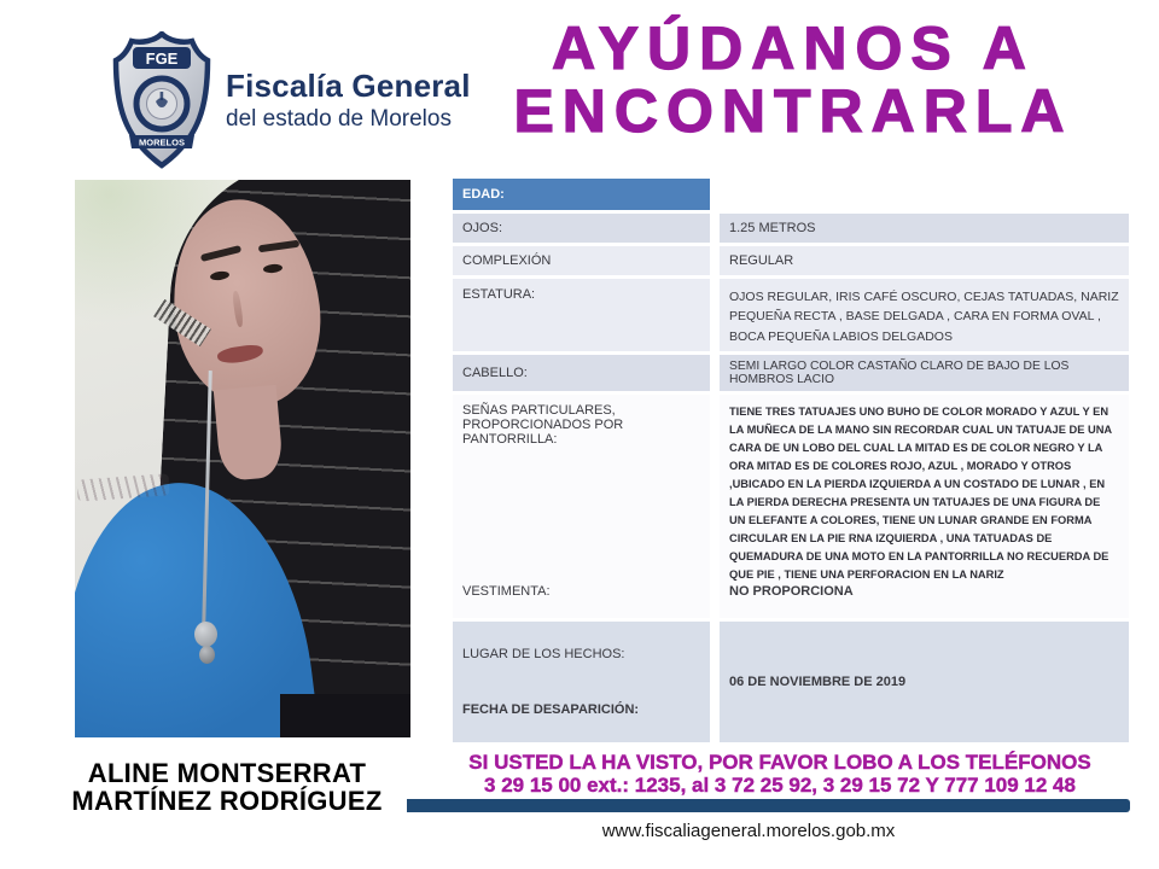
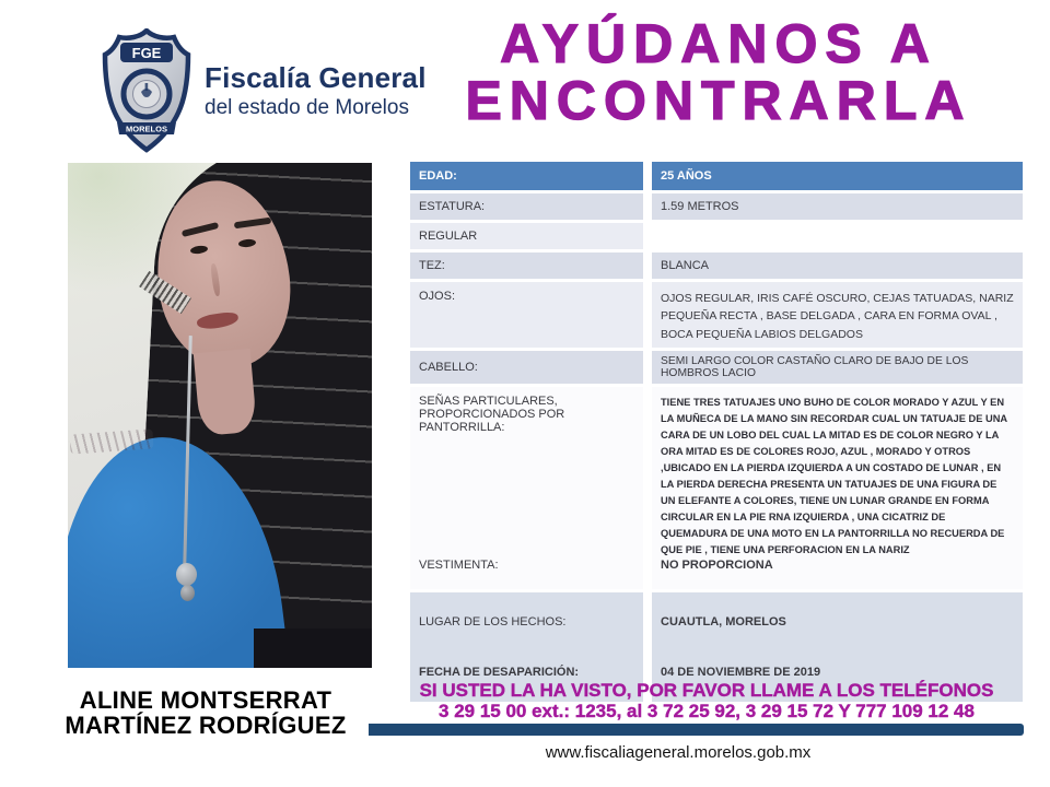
  FGE
  MORELOS
  Fiscalía General
  del estado de Morelos
  AYÚDANOS A
  ENCONTRARLA
  EDAD:
+ 25 AÑOS
- OJOS:
+ ESTATURA:
- 1.25 METROS
+ 1.59 METROS
- COMPLEXIÓN
  REGULAR
+ TEZ:
+ BLANCA
- ESTATURA:
+ OJOS:
  OJOS REGULAR, IRIS CAFÉ OSCURO, CEJAS TATUADAS, NARIZ PEQUEÑA RECTA , BASE DELGADA , CARA EN FORMA OVAL , BOCA PEQUEÑA LABIOS DELGADOS
  CABELLO:
  SEMI LARGO COLOR CASTAÑO CLARO DE BAJO DE LOS HOMBROS LACIO
  SEÑAS PARTICULARES, PROPORCIONADOS POR PANTORRILLA:
  VESTIMENTA:
- TIENE TRES TATUAJES UNO BUHO DE COLOR MORADO Y AZUL Y EN LA MUÑECA DE LA MANO SIN RECORDAR CUAL UN TATUAJE DE UNA CARA DE UN LOBO DEL CUAL LA MITAD ES DE COLOR NEGRO Y LA ORA MITAD ES DE COLORES ROJO, AZUL , MORADO Y OTROS ,UBICADO EN LA PIERDA IZQUIERDA A UN COSTADO DE LUNAR , EN LA PIERDA DERECHA PRESENTA UN TATUAJES DE UNA FIGURA DE UN ELEFANTE A COLORES, TIENE UN LUNAR GRANDE EN FORMA CIRCULAR EN LA PIE RNA IZQUIERDA , UNA TATUADAS DE QUEMADURA DE UNA MOTO EN LA PANTORRILLA NO RECUERDA DE QUE PIE , TIENE UNA PERFORACION EN LA NARIZ
+ TIENE TRES TATUAJES UNO BUHO DE COLOR MORADO Y AZUL Y EN LA MUÑECA DE LA MANO SIN RECORDAR CUAL UN TATUAJE DE UNA CARA DE UN LOBO DEL CUAL LA MITAD ES DE COLOR NEGRO Y LA ORA MITAD ES DE COLORES ROJO, AZUL , MORADO Y OTROS ,UBICADO EN LA PIERDA IZQUIERDA A UN COSTADO DE LUNAR , EN LA PIERDA DERECHA PRESENTA UN TATUAJES DE UNA FIGURA DE UN ELEFANTE A COLORES, TIENE UN LUNAR GRANDE EN FORMA CIRCULAR EN LA PIE RNA IZQUIERDA , UNA CICATRIZ DE QUEMADURA DE UNA MOTO EN LA PANTORRILLA NO RECUERDA DE QUE PIE , TIENE UNA PERFORACION EN LA NARIZ
  NO PROPORCIONA
  LUGAR DE LOS HECHOS:
  FECHA DE DESAPARICIÓN:
+ CUAUTLA, MORELOS
- 06 DE NOVIEMBRE DE 2019
+ 04 DE NOVIEMBRE DE 2019
  ALINE MONTSERRAT
  MARTÍNEZ RODRÍGUEZ
- SI USTED LA HA VISTO, POR FAVOR LOBO A LOS TELÉFONOS
+ SI USTED LA HA VISTO, POR FAVOR LLAME A LOS TELÉFONOS
  3 29 15 00 ext.: 1235, al 3 72 25 92, 3 29 15 72 Y 777 109 12 48
  www.fiscaliageneral.morelos.gob.mx
